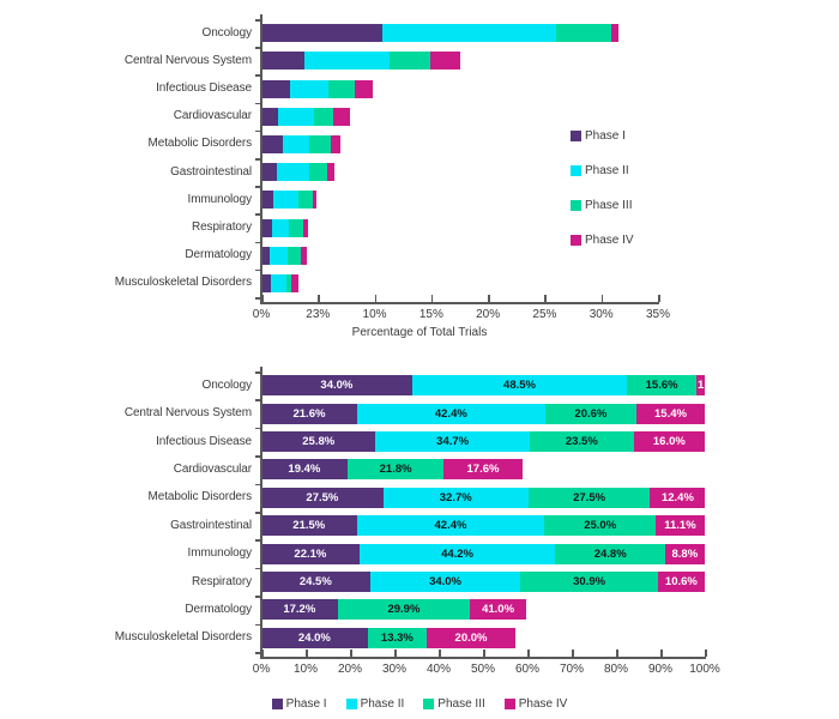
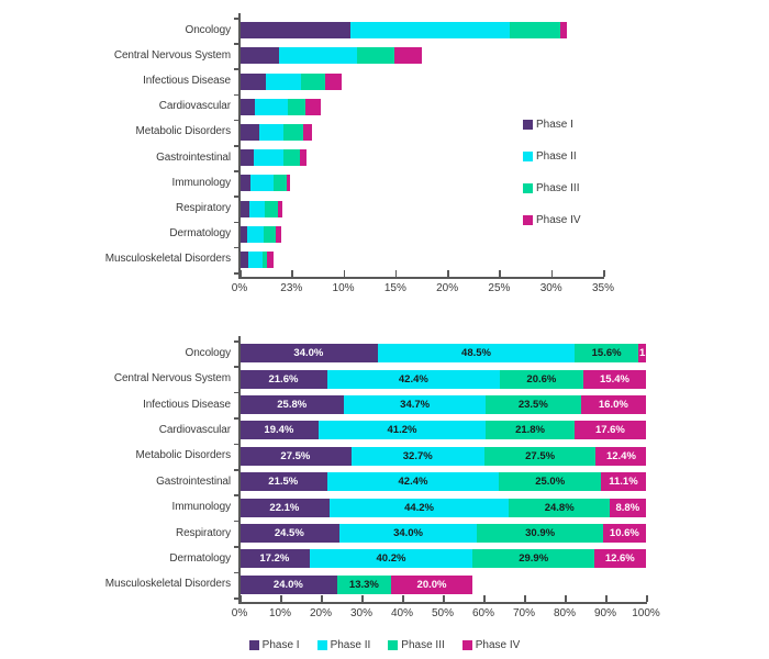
  Oncology
  Central Nervous System
  Infectious Disease
  Cardiovascular
  Metabolic Disorders
  Gastrointestinal
  Immunology
  Respiratory
  Dermatology
  Musculoskeletal Disorders
  0%
  23%
  10%
  15%
  20%
  25%
  30%
  35%
- Percentage of Total Trials
  Phase I
  Phase II
  Phase III
  Phase IV
  Oncology
  Central Nervous System
  Infectious Disease
  Cardiovascular
  Metabolic Disorders
  Gastrointestinal
  Immunology
  Respiratory
  Dermatology
  Musculoskeletal Disorders
  34.0%
  48.5%
  15.6%
  1.9
  21.6%
  42.4%
  20.6%
  15.4%
  25.8%
  34.7%
  23.5%
  16.0%
  19.4%
+ 41.2%
  21.8%
  17.6%
  27.5%
  32.7%
  27.5%
  12.4%
  21.5%
  42.4%
  25.0%
  11.1%
  22.1%
  44.2%
  24.8%
  8.8%
  24.5%
  34.0%
  30.9%
  10.6%
  17.2%
+ 40.2%
  29.9%
- 41.0%
+ 12.6%
  24.0%
  13.3%
  20.0%
  0%
  10%
  20%
  30%
  40%
  50%
  60%
  70%
  80%
  90%
  100%
  Phase I
  Phase II
  Phase III
  Phase IV
